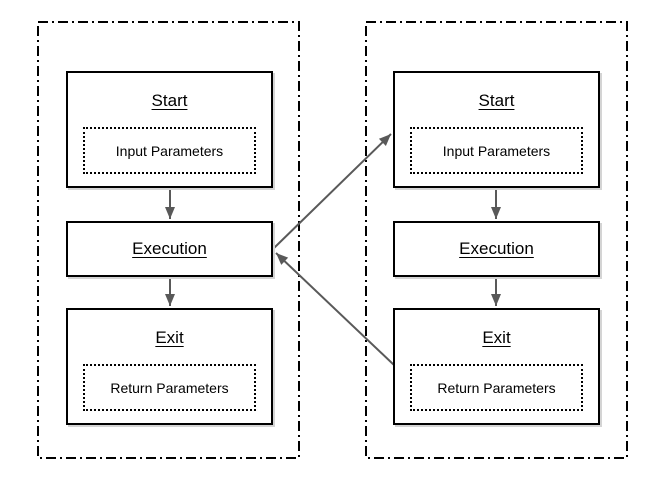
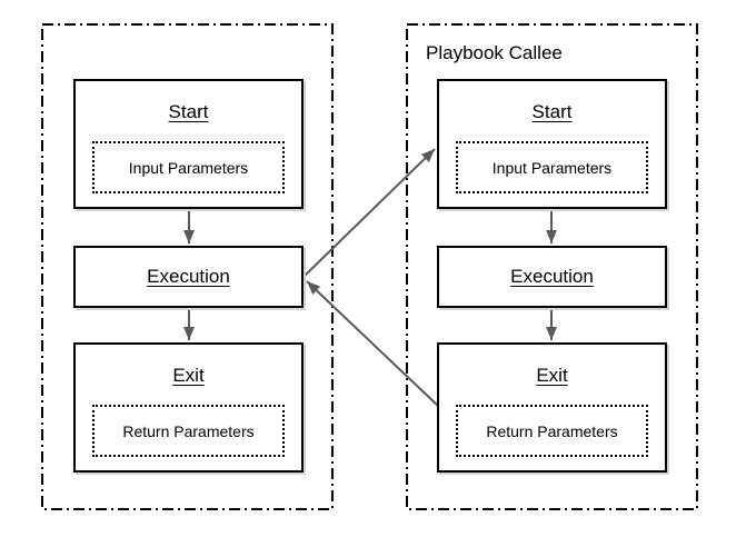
+ Playbook Callee
  Start
  Input Parameters
  Execution
  Exit
  Return Parameters
  Start
  Input Parameters
  Execution
  Exit
  Return Parameters
